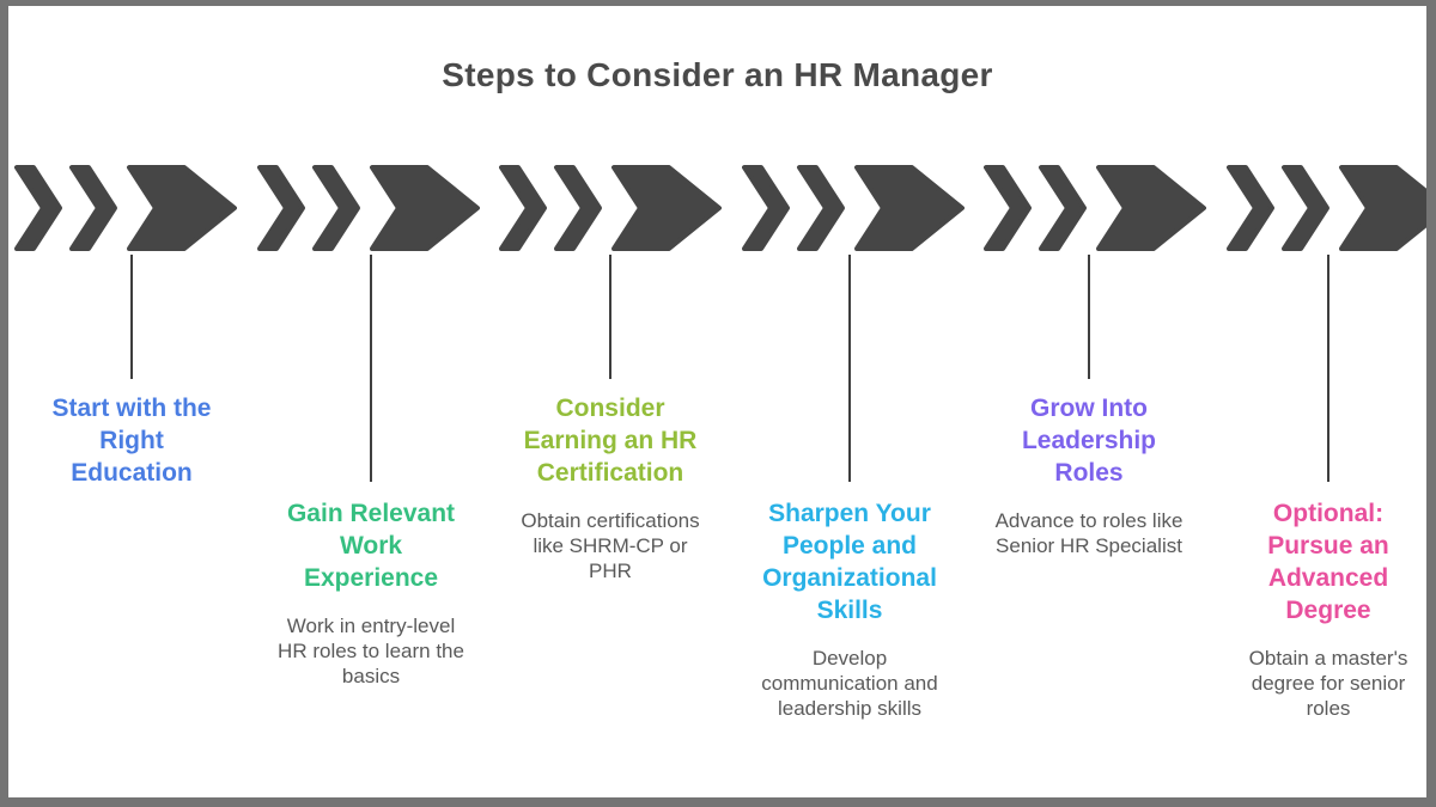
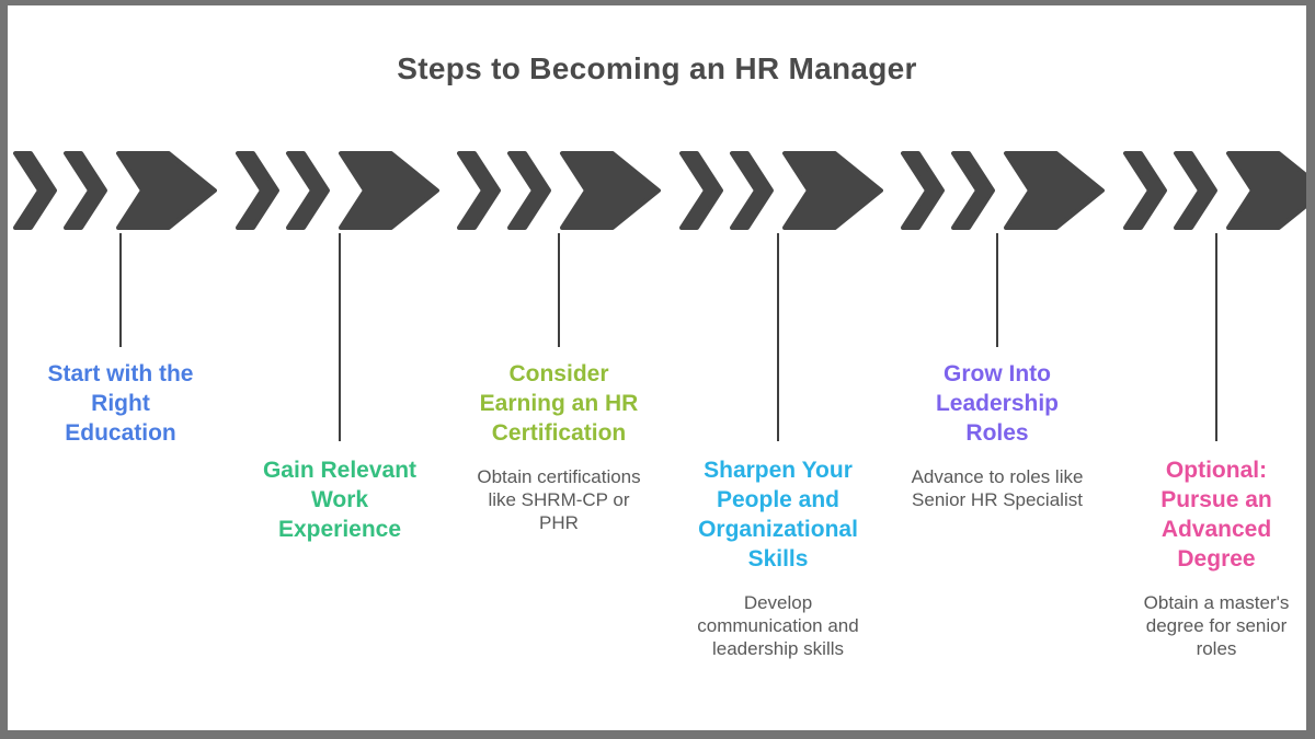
- Steps to Consider an HR Manager
+ Steps to Becoming an HR Manager
  Start with the
  Right
  Education
  Gain Relevant
  Work
  Experience
- Work in entry-level
- HR roles to learn the
- basics
  Consider
  Earning an HR
  Certification
  Obtain certifications
  like SHRM-CP or
  PHR
  Sharpen Your
  People and
  Organizational
  Skills
  Develop
  communication and
  leadership skills
  Grow Into
  Leadership
  Roles
  Advance to roles like
  Senior HR Specialist
  Optional:
  Pursue an
  Advanced
  Degree
  Obtain a master's
  degree for senior
  roles
